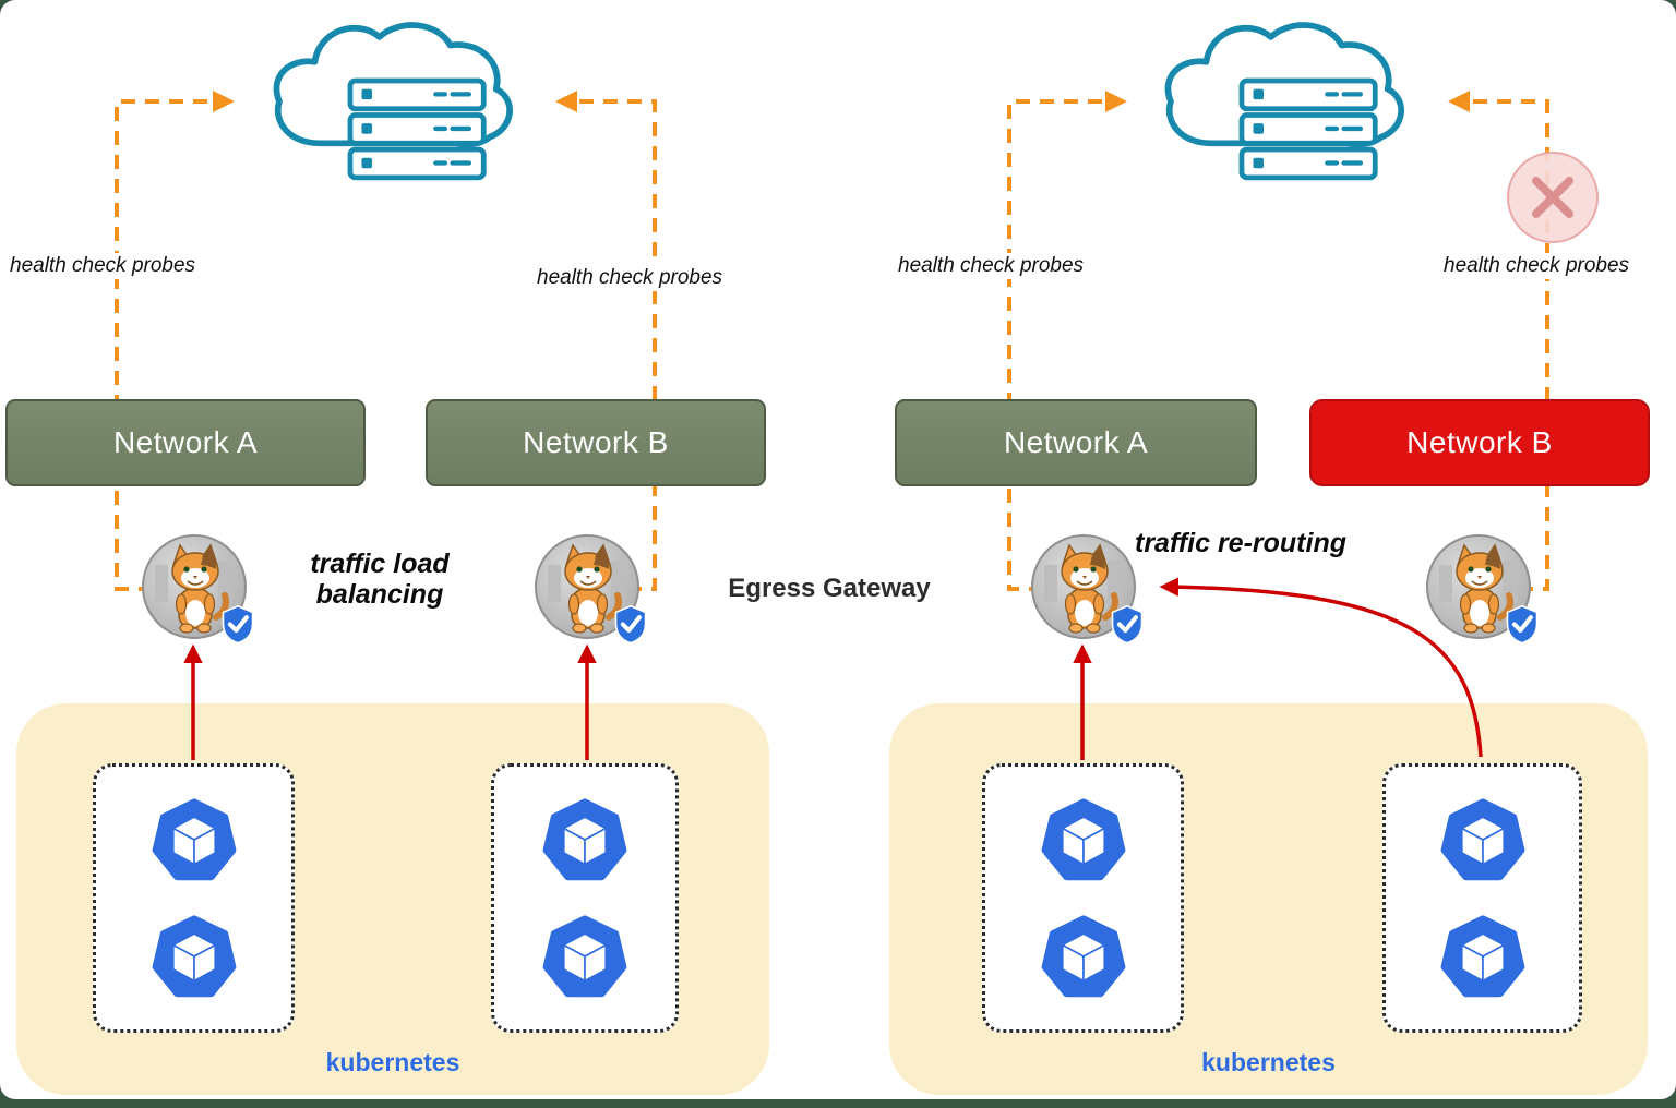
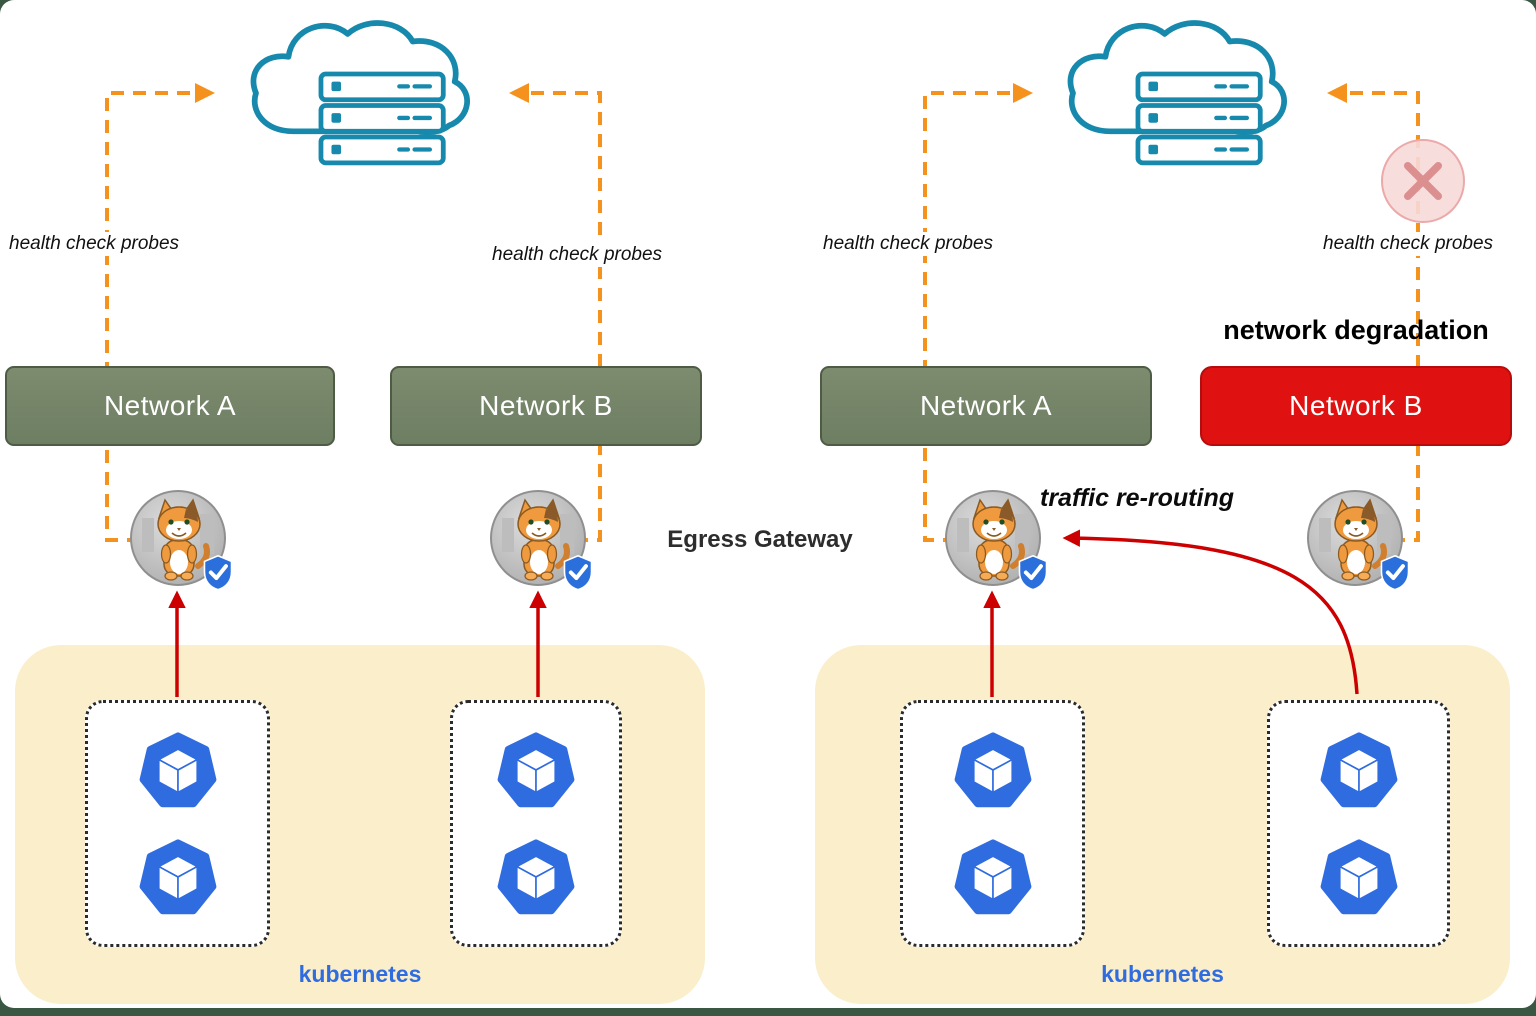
  health check probes
  health check probes
  health check probes
  health check probes
+ network degradation
  Network A
  Network B
  Network A
  Network B
- traffic load balancing
  Egress Gateway
  traffic re-routing
  kubernetes
  kubernetes
